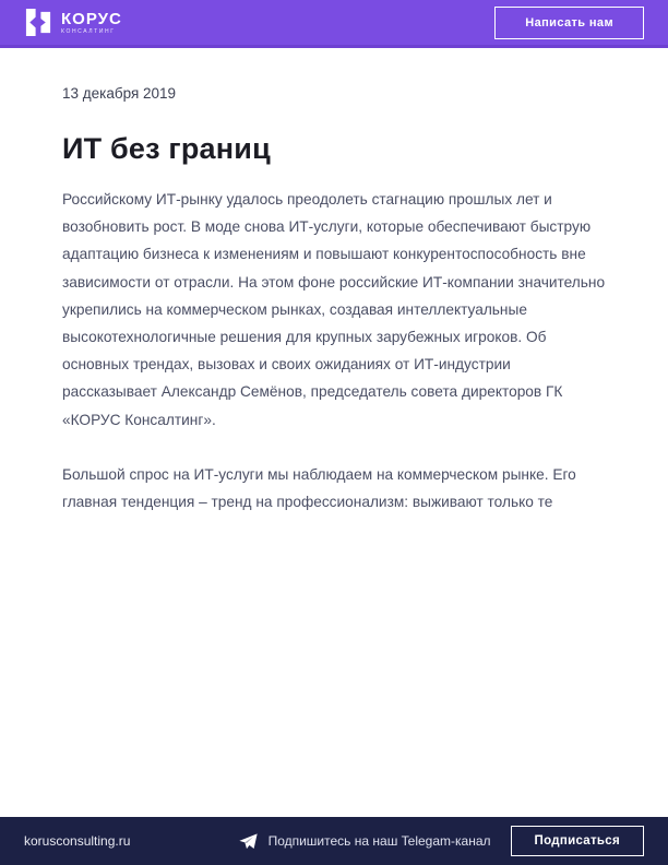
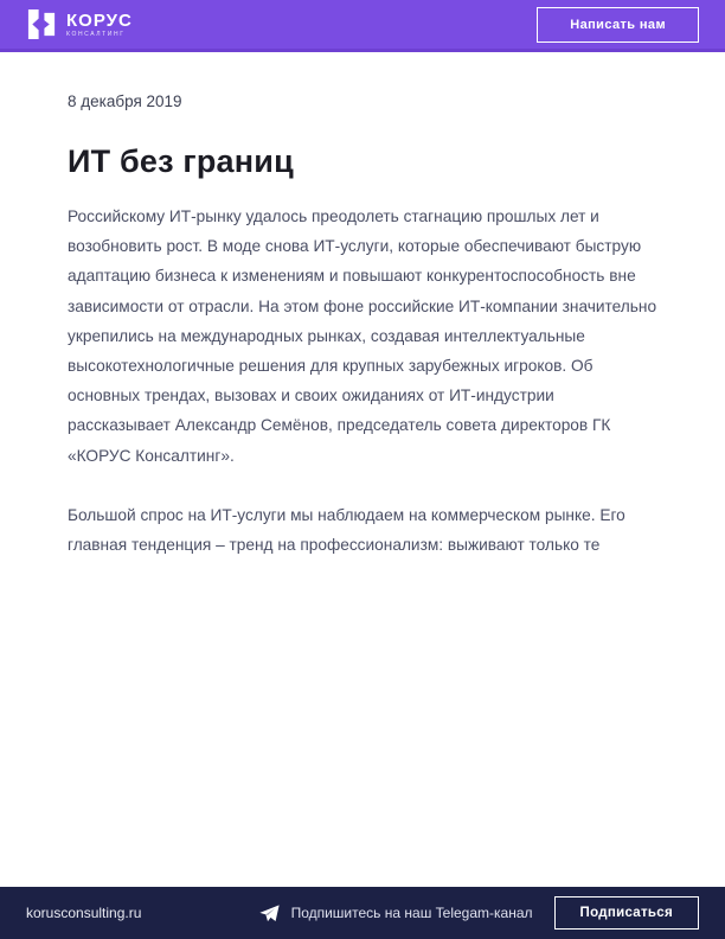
  КОРУС
  Написать нам
- 13 декабря 2019
+ 8 декабря 2019
  ИТ без границ
- Российскому ИТ-рынку удалось преодолеть стагнацию прошлых лет и возобновить рост. В моде снова ИТ-услуги, которые обеспечивают быструю адаптацию бизнеса к изменениям и повышают конкурентоспособность вне зависимости от отрасли. На этом фоне российские ИТ-компании значительно укрепились на коммерческом рынках, создавая интеллектуальные высокотехнологичные решения для крупных зарубежных игроков. Об основных трендах, вызовах и своих ожиданиях от ИТ-индустрии рассказывает Александр Семёнов, председатель совета директоров ГК «КОРУС Консалтинг».
+ Российскому ИТ-рынку удалось преодолеть стагнацию прошлых лет и возобновить рост. В моде снова ИТ-услуги, которые обеспечивают быструю адаптацию бизнеса к изменениям и повышают конкурентоспособность вне зависимости от отрасли. На этом фоне российские ИТ-компании значительно укрепились на международных рынках, создавая интеллектуальные высокотехнологичные решения для крупных зарубежных игроков. Об основных трендах, вызовах и своих ожиданиях от ИТ-индустрии рассказывает Александр Семёнов, председатель совета директоров ГК «КОРУС Консалтинг».
  Большой спрос на ИТ-услуги мы наблюдаем на коммерческом рынке. Его главная тенденция – тренд на профессионализм: выживают только те
  korusconsulting.ru
  Подпишитесь на наш Telegam-канал
  Подписаться
